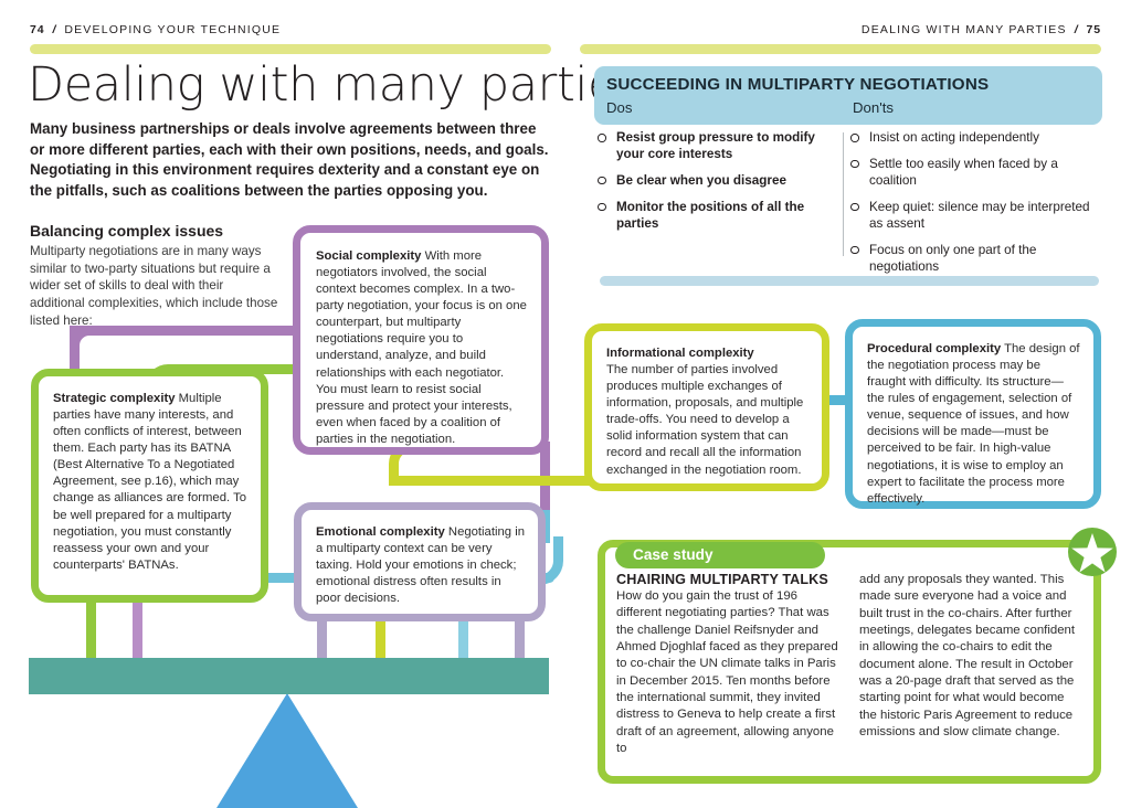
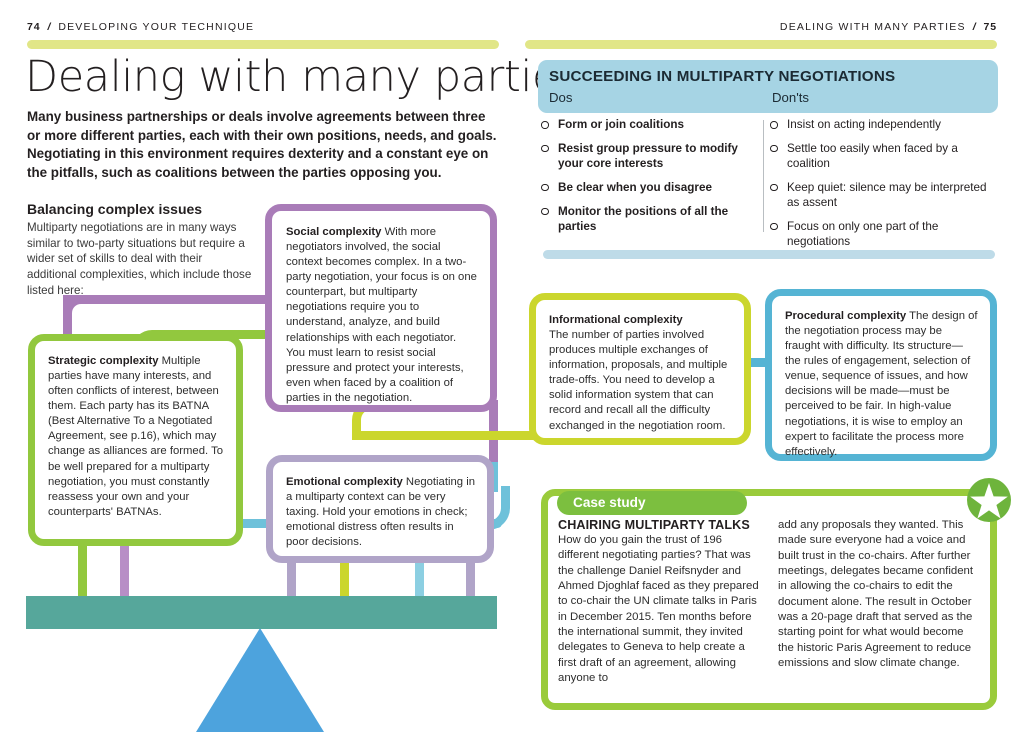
  74
  /
  DEVELOPING YOUR TECHNIQUE
  DEALING WITH MANY PARTIES
  /
  75
  Dealing with many parti
  Many business partnerships or deals involve agreements between three or more different parties, each with their own positions, needs, and goals. Negotiating in this environment requires dexterity and a constant eye on the pitfalls, such as coalitions between the parties opposing you.
  Balancing complex issues
  Multiparty negotiations are in many ways similar to two-party situations but require a wider set of skills to deal with their additional complexities, which include those listed here:
  SUCCEEDING IN MULTIPARTY NEGOTIATIONS
  Dos
  Don'ts
+ Form or join coalitions
  Resist group pressure to modify your core interests
  Be clear when you disagree
  Monitor the positions of all the parties
  Insist on acting independently
  Settle too easily when faced by a coalition
  Keep quiet: silence may be interpreted as assent
  Focus on only one part of the negotiations
  Social complexity With more negotiators involved, the social context becomes complex. In a two-party negotiation, your focus is on one counterpart, but multiparty negotiations require you to understand, analyze, and build relationships with each negotiator. You must learn to resist social pressure and protect your interests, even when faced by a coalition of parties in the negotiation.
  Strategic complexity Multiple parties have many interests, and often conflicts of interest, between them. Each party has its BATNA (Best Alternative To a Negotiated Agreement, see p.16), which may change as alliances are formed. To be well prepared for a multiparty negotiation, you must constantly reassess your own and your counterparts' BATNAs.
  Informational complexity
- The number of parties involved produces multiple exchanges of information, proposals, and multiple trade-offs. You need to develop a solid information system that can record and recall all the information exchanged in the negotiation room.
+ The number of parties involved produces multiple exchanges of information, proposals, and multiple trade-offs. You need to develop a solid information system that can record and recall all the difficulty exchanged in the negotiation room.
  Procedural complexity The design of the negotiation process may be fraught with difficulty. Its structure—the rules of engagement, selection of venue, sequence of issues, and how decisions will be made—must be perceived to be fair. In high-value negotiations, it is wise to employ an expert to facilitate the process more effectively.
  Emotional complexity Negotiating in a multiparty context can be very taxing. Hold your emotions in check; emotional distress often results in poor decisions.
  Case study
  CHAIRING MULTIPARTY TALKS
- How do you gain the trust of 196 different negotiating parties? That was the challenge Daniel Reifsnyder and Ahmed Djoghlaf faced as they prepared to co-chair the UN climate talks in Paris in December 2015. Ten months before the international summit, they invited distress to Geneva to help create a first draft of an agreement, allowing anyone to
+ How do you gain the trust of 196 different negotiating parties? That was the challenge Daniel Reifsnyder and Ahmed Djoghlaf faced as they prepared to co-chair the UN climate talks in Paris in December 2015. Ten months before the international summit, they invited delegates to Geneva to help create a first draft of an agreement, allowing anyone to
  add any proposals they wanted. This made sure everyone had a voice and built trust in the co-chairs. After further meetings, delegates became confident in allowing the co-chairs to edit the document alone. The result in October was a 20-page draft that served as the starting point for what would become the historic Paris Agreement to reduce emissions and slow climate change.
